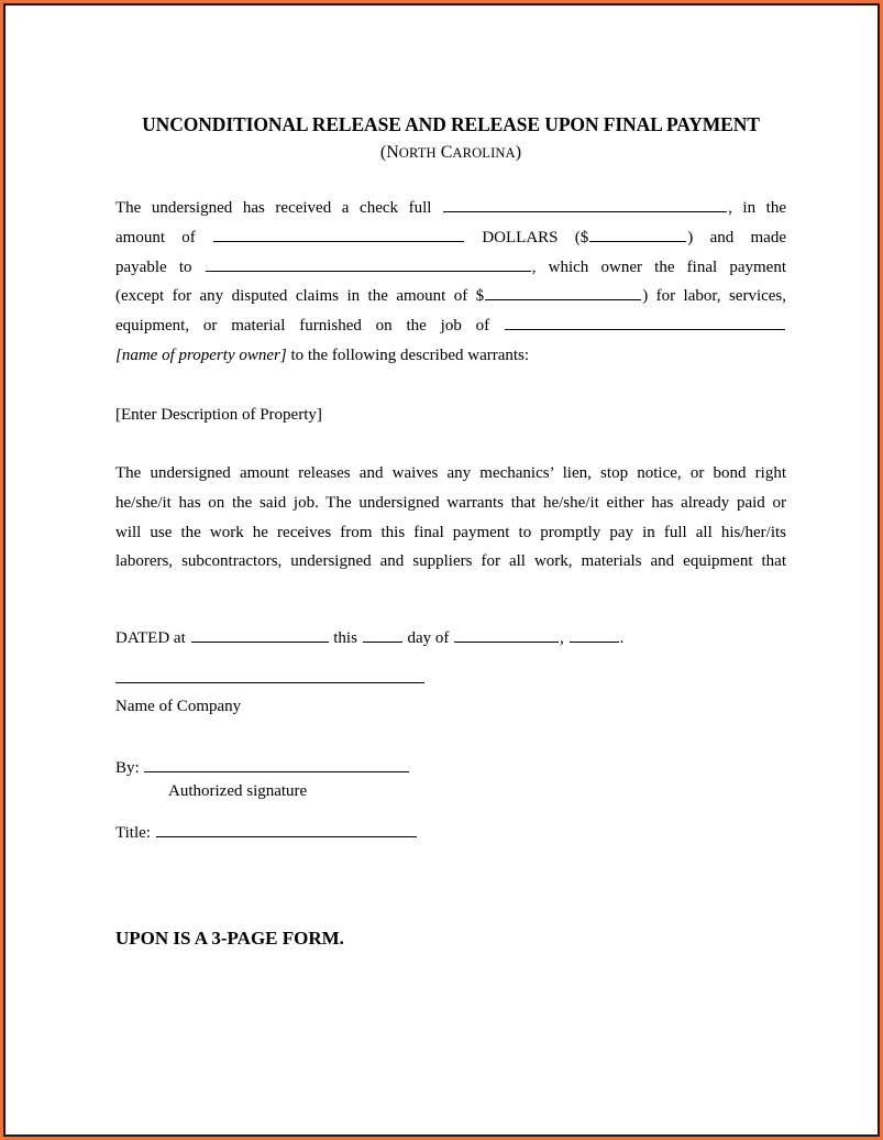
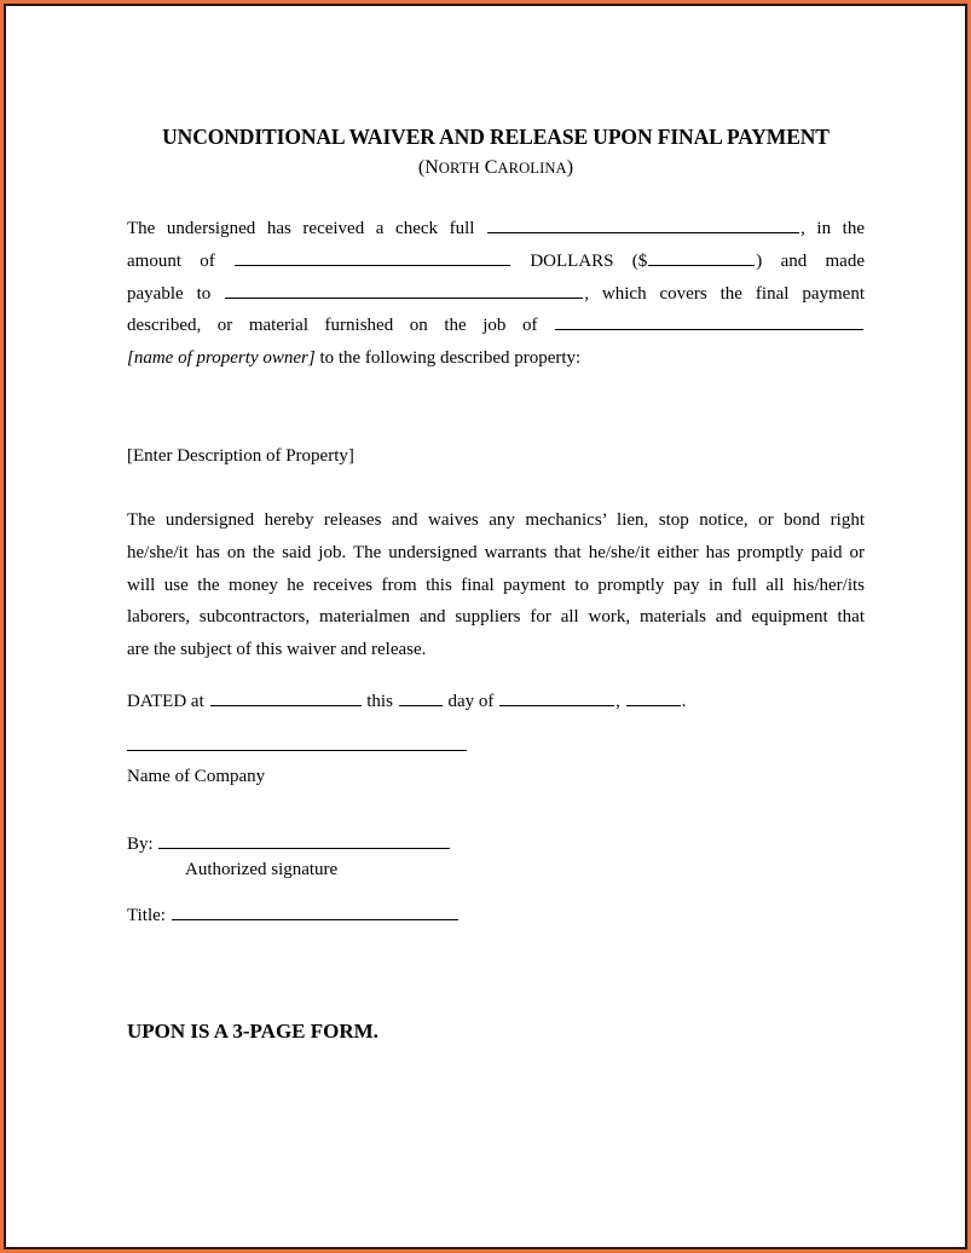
- UNCONDITIONAL RELEASE AND RELEASE UPON FINAL PAYMENT
+ UNCONDITIONAL WAIVER AND RELEASE UPON FINAL PAYMENT
  (NORTH CAROLINA)
  The undersigned has received a check full , in the
  amount of DOLLARS ($ ) and made
- payable to , which owner the final payment
+ payable to , which covers the final payment
- (except for any disputed claims in the amount of $ ) for labor, services,
- equipment, or material furnished on the job of
+ described, or material furnished on the job of
- [name of property owner] to the following described warrants:
+ [name of property owner] to the following described property:
  [Enter Description of Property]
- The undersigned amount releases and waives any mechanics’ lien, stop notice, or bond right
+ The undersigned hereby releases and waives any mechanics’ lien, stop notice, or bond right
- he/she/it has on the said job. The undersigned warrants that he/she/it either has already paid or
+ he/she/it has on the said job. The undersigned warrants that he/she/it either has promptly paid or
- will use the work he receives from this final payment to promptly pay in full all his/her/its
+ will use the money he receives from this final payment to promptly pay in full all his/her/its
- laborers, subcontractors, undersigned and suppliers for all work, materials and equipment that
+ laborers, subcontractors, materialmen and suppliers for all work, materials and equipment that
+ are the subject of this waiver and release.
  DATED at this day of , .
  Name of Company
  By:
  Authorized signature
  Title:
  UPON IS A 3-PAGE FORM.
